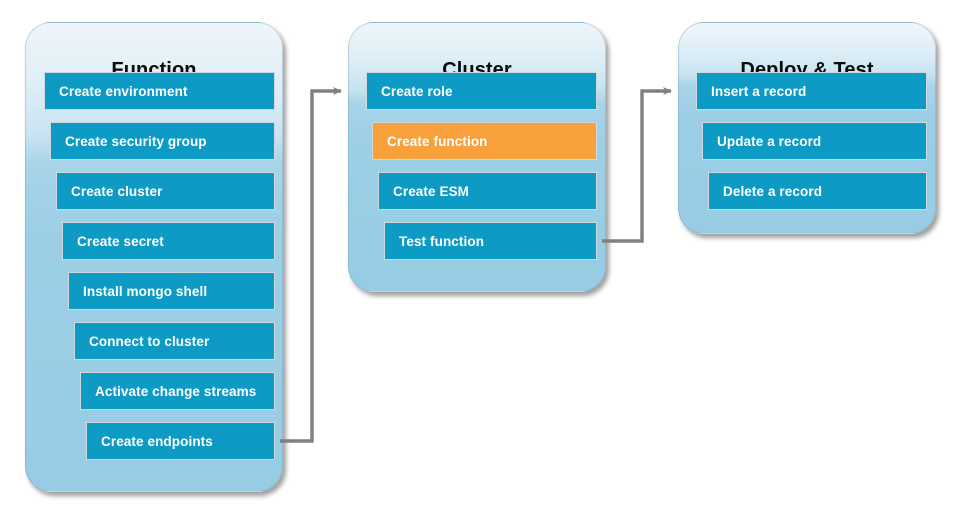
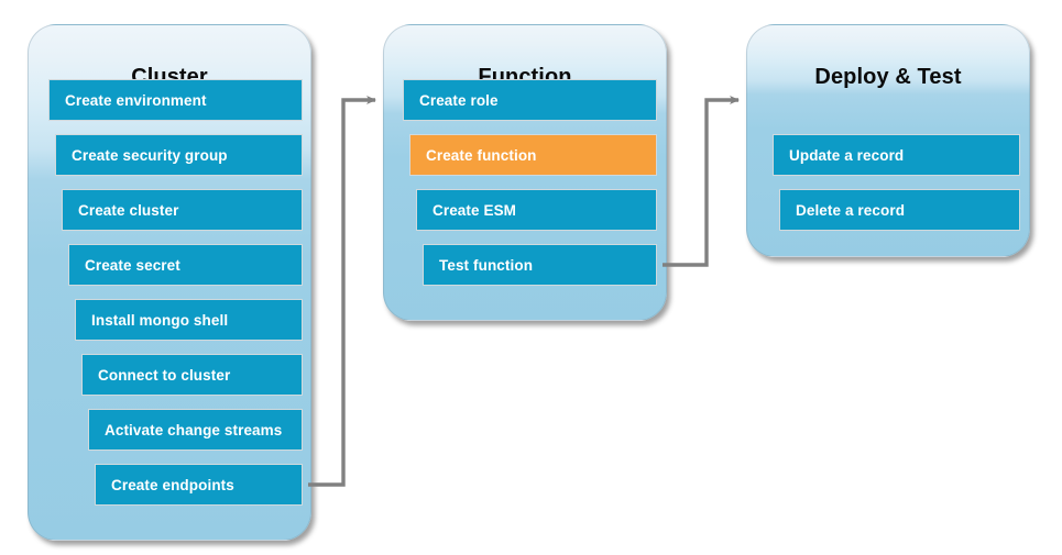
- Function
+ Cluster
  Create environment
  Create security group
  Create cluster
  Create secret
  Install mongo shell
  Connect to cluster
  Activate change streams
  Create endpoints
- Cluster
+ Function
  Create role
  Create function
  Create ESM
  Test function
  Deploy & Test
- Insert a record
  Update a record
  Delete a record
